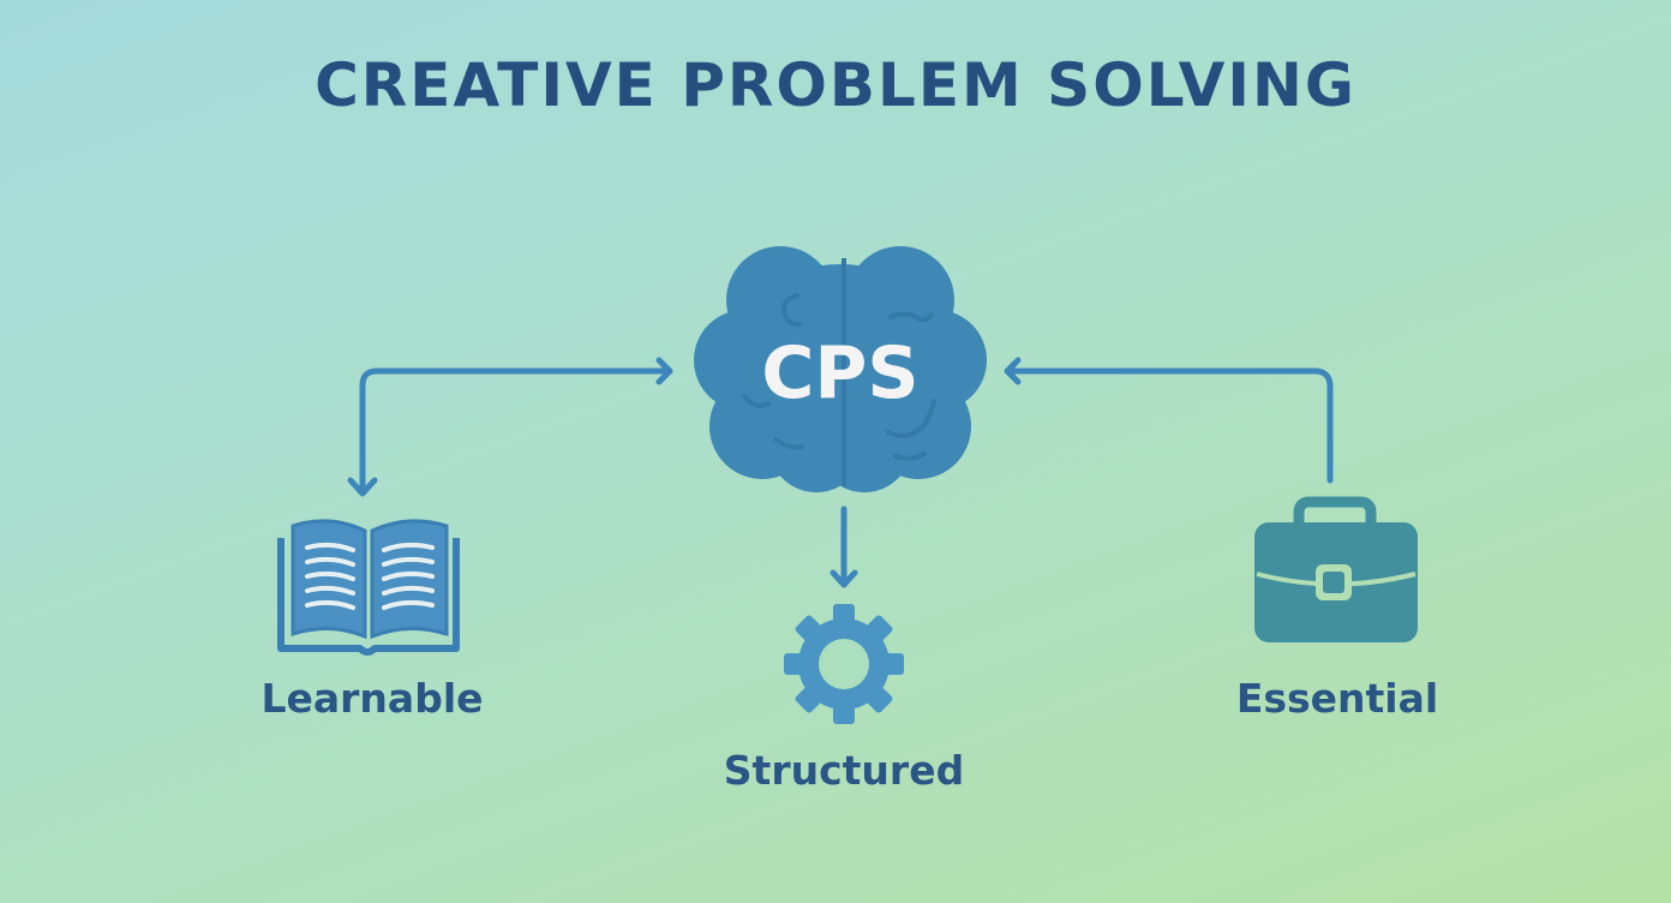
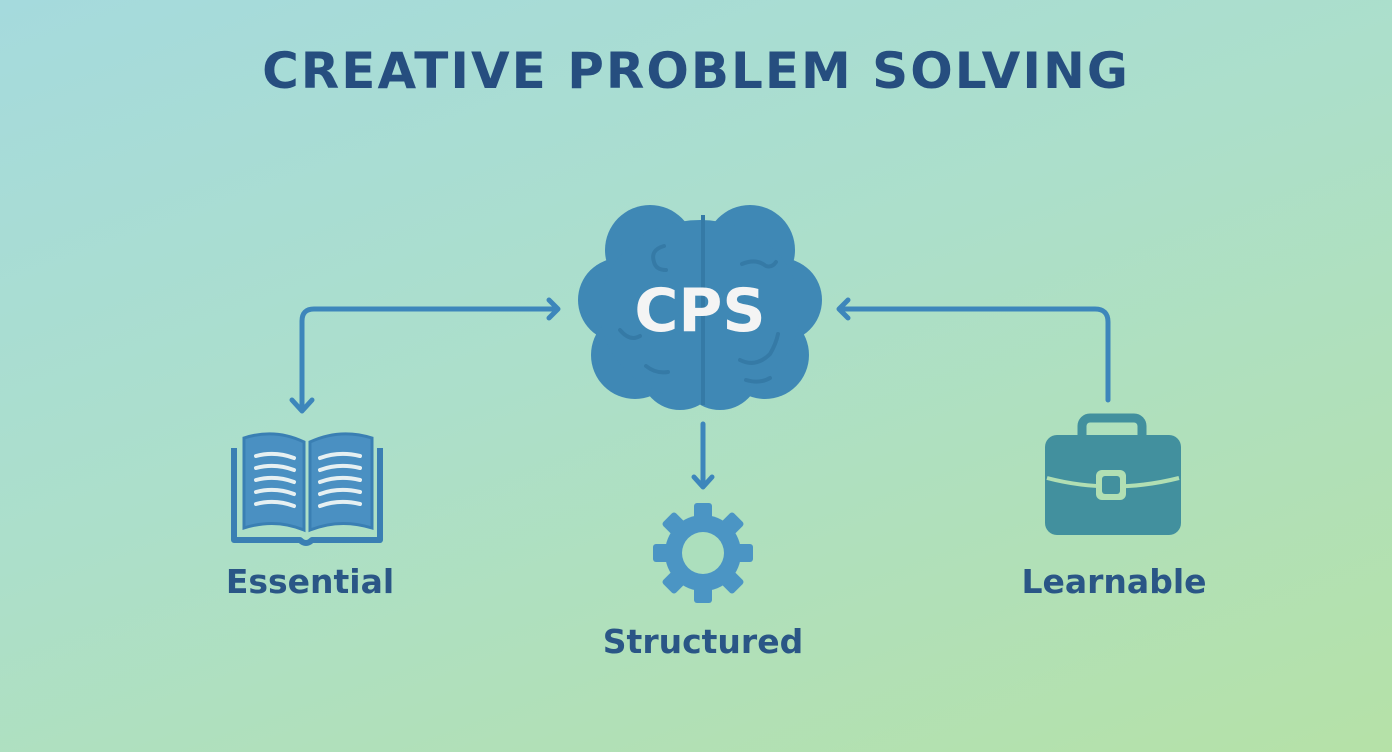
  CREATIVE PROBLEM SOLVING
  CPS
- Learnable
+ Essential
  Structured
- Essential
+ Learnable
